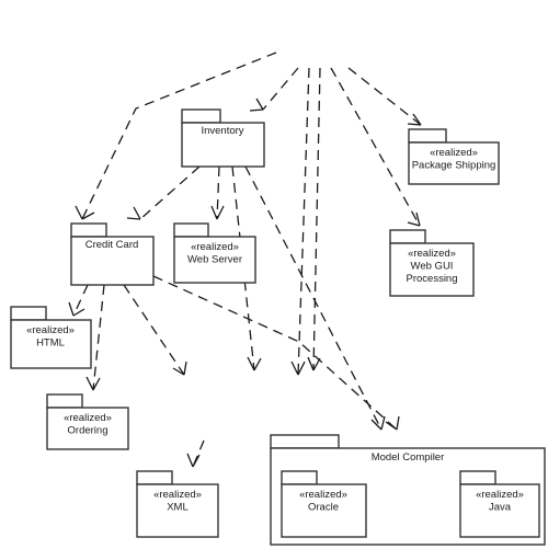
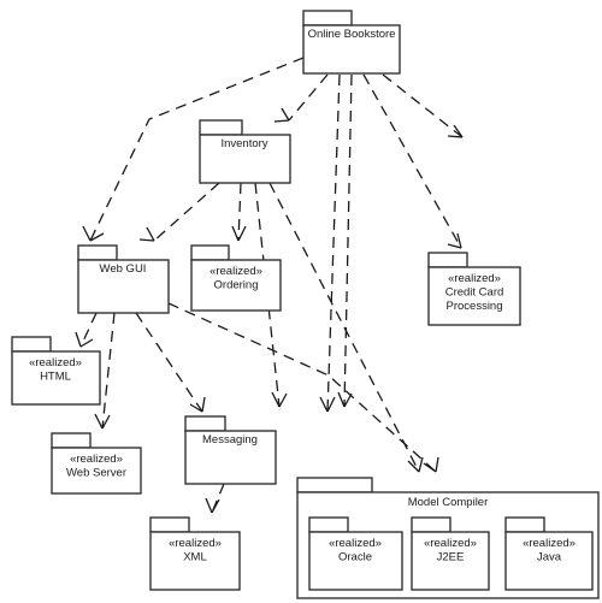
  Model Compiler
  «realized» Oracle
+ «realized» J2EE
  «realized» Java
+ Online Bookstore
  Inventory
- «realized» Package Shipping
- Credit Card
+ Web GUI
- «realized» Web Server
+ «realized» Ordering
- «realized» Web GUI Processing
+ «realized» Credit Card Processing
  «realized» HTML
- «realized» Ordering
+ «realized» Web Server
+ Messaging
  «realized» XML
